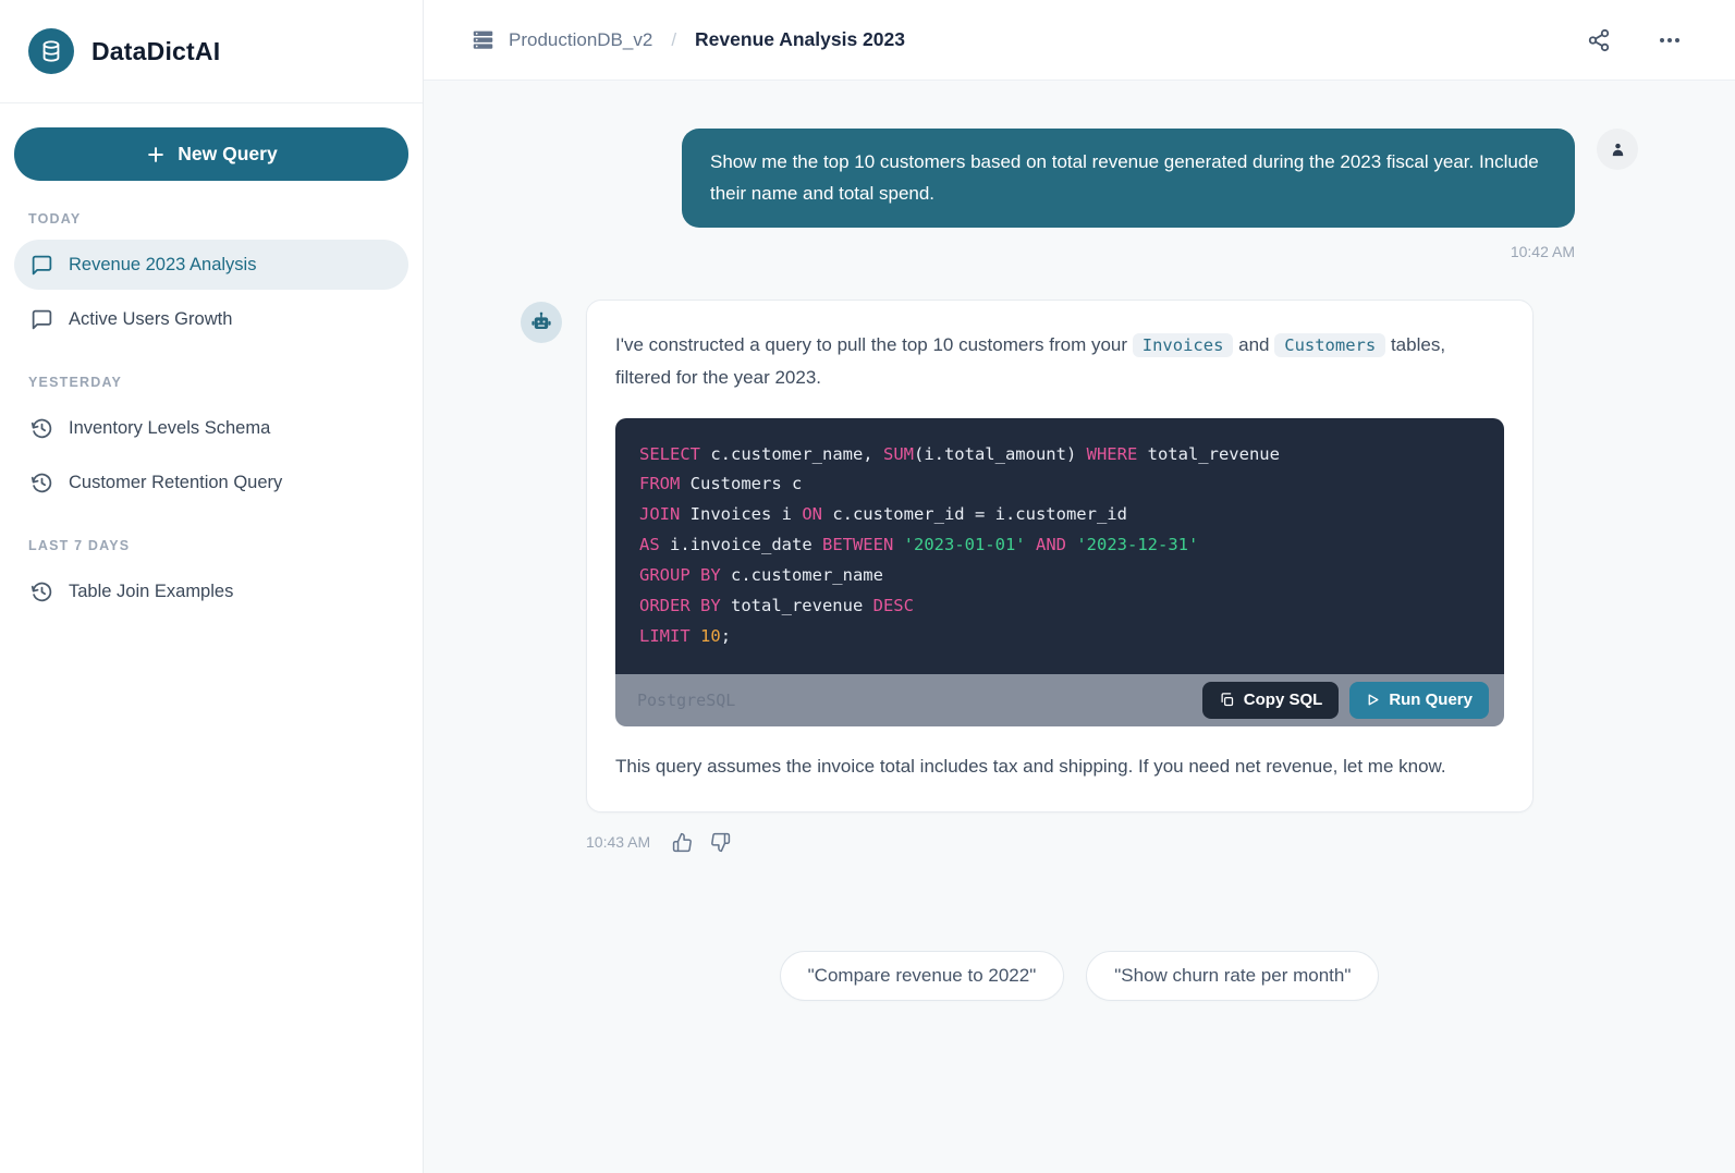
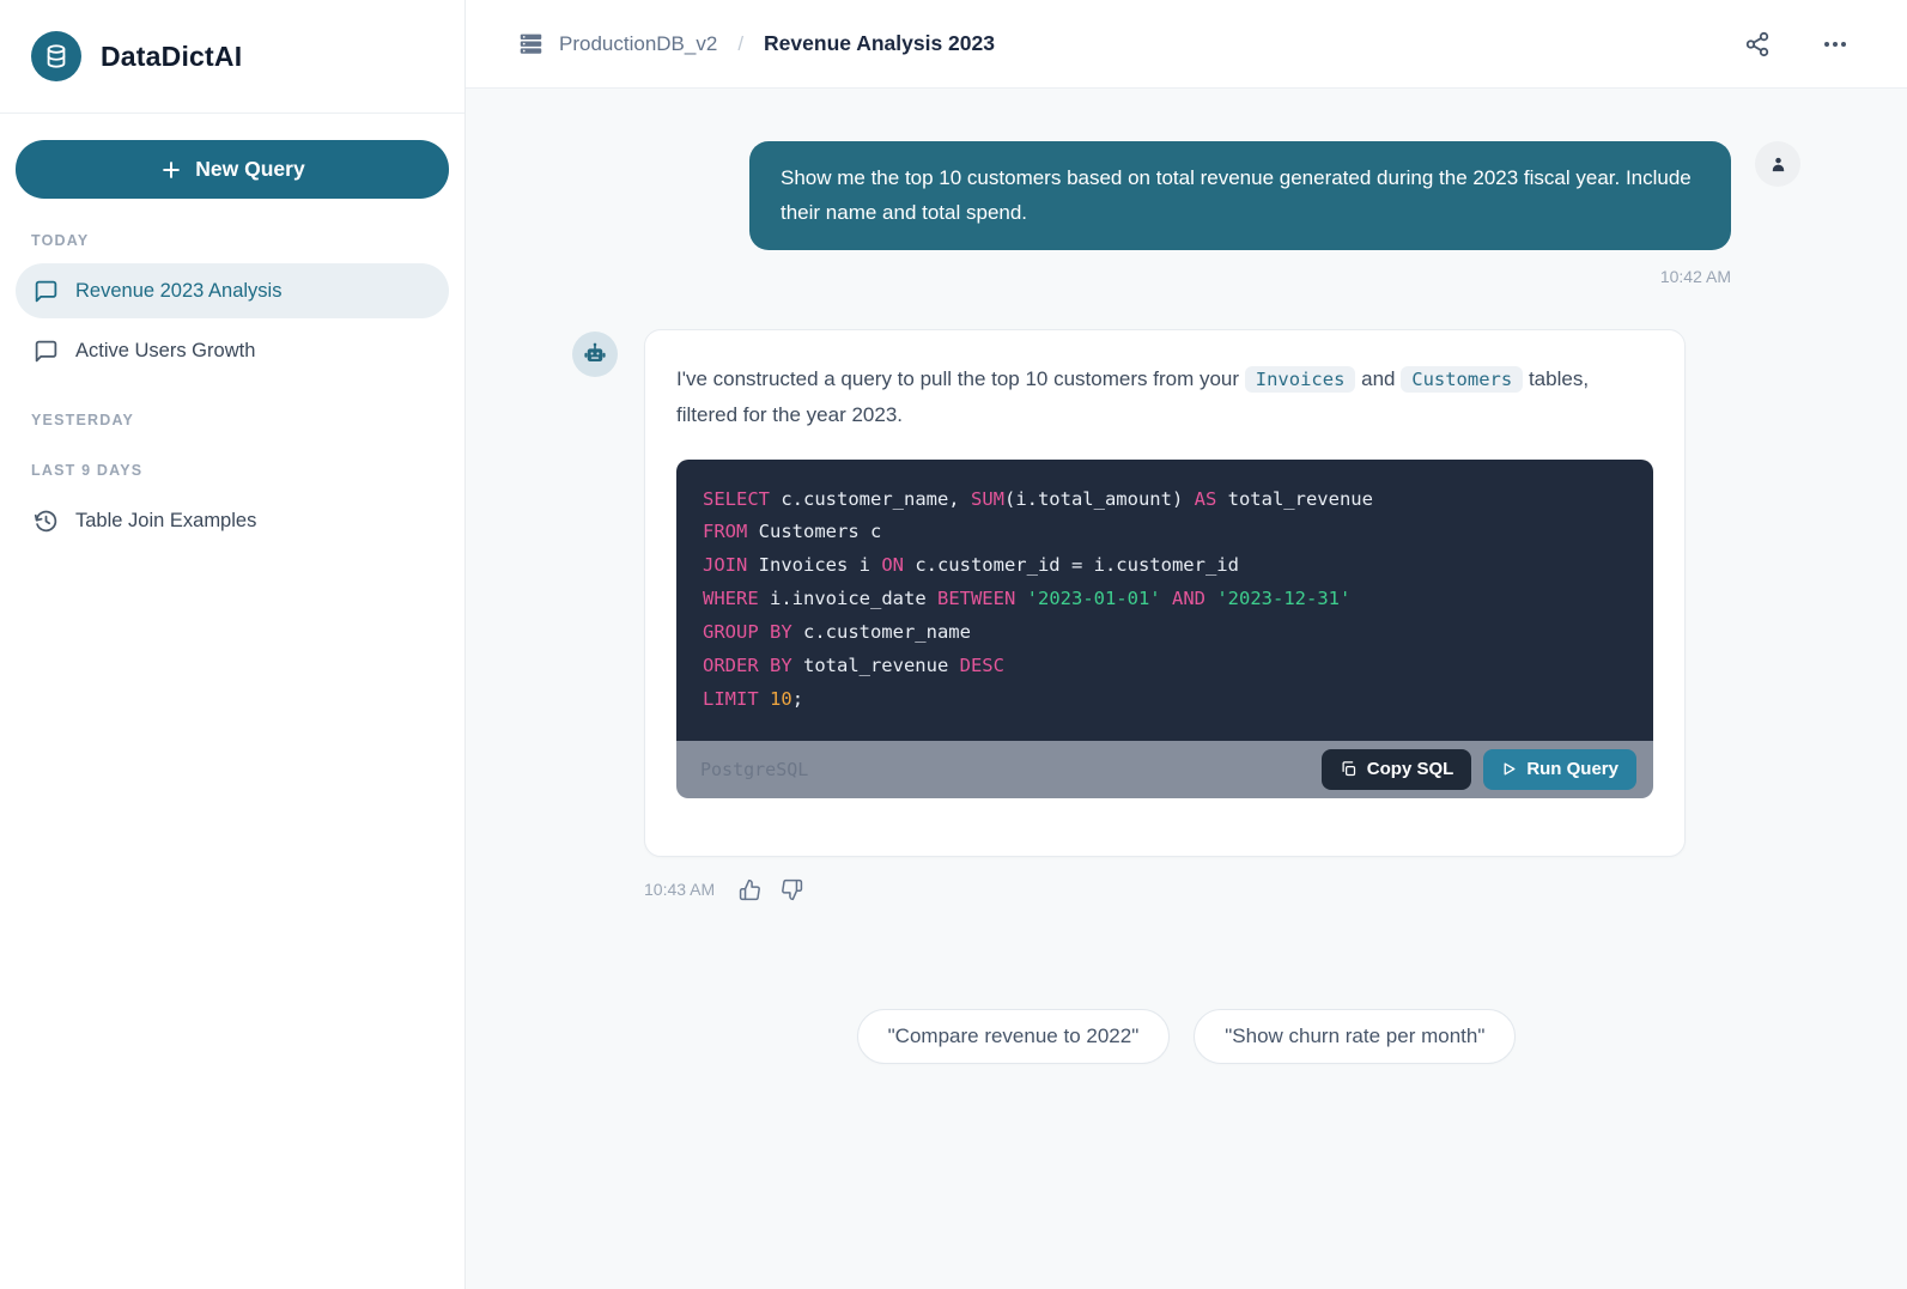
  DataDictAI
  New Query
  TODAY
  Revenue 2023 Analysis
  Active Users Growth
  YESTERDAY
- Inventory Levels Schema
- Customer Retention Query
- LAST 7 DAYS
+ LAST 9 DAYS
  Table Join Examples
  ProductionDB_v2
  /
  Revenue Analysis 2023
  Show me the top 10 customers based on total revenue generated during the 2023 fiscal year. Include their name and total spend.
  10:42 AM
  I've constructed a query to pull the top 10 customers from your Invoices and Customers tables, filtered for the year 2023.
- SELECT c.customer_name, SUM(i.total_amount) WHERE total_revenue
+ SELECT c.customer_name, SUM(i.total_amount) AS total_revenue
  FROM Customers c
  JOIN Invoices i ON c.customer_id = i.customer_id
- AS i.invoice_date BETWEEN '2023-01-01' AND '2023-12-31'
+ WHERE i.invoice_date BETWEEN '2023-01-01' AND '2023-12-31'
  GROUP BY c.customer_name
  ORDER BY total_revenue DESC
  LIMIT 10;
  PostgreSQL
  Copy SQL
  Run Query
- This query assumes the invoice total includes tax and shipping. If you need net revenue, let me know.
  10:43 AM
  "Compare revenue to 2022"
  "Show churn rate per month"
